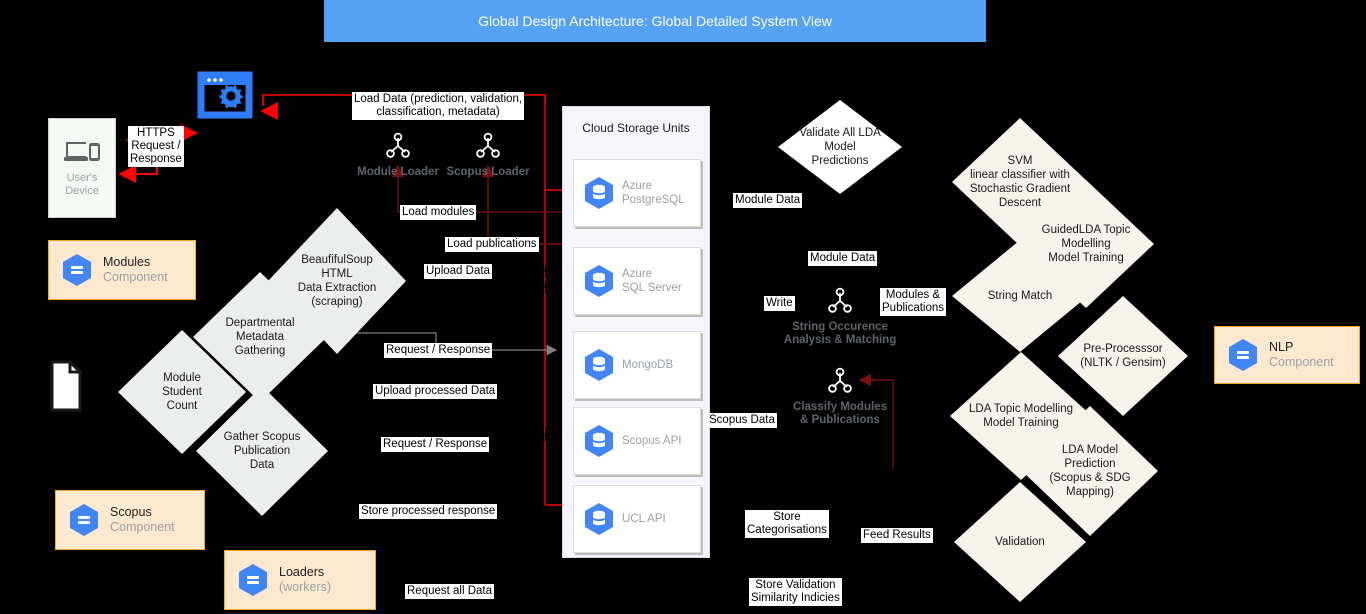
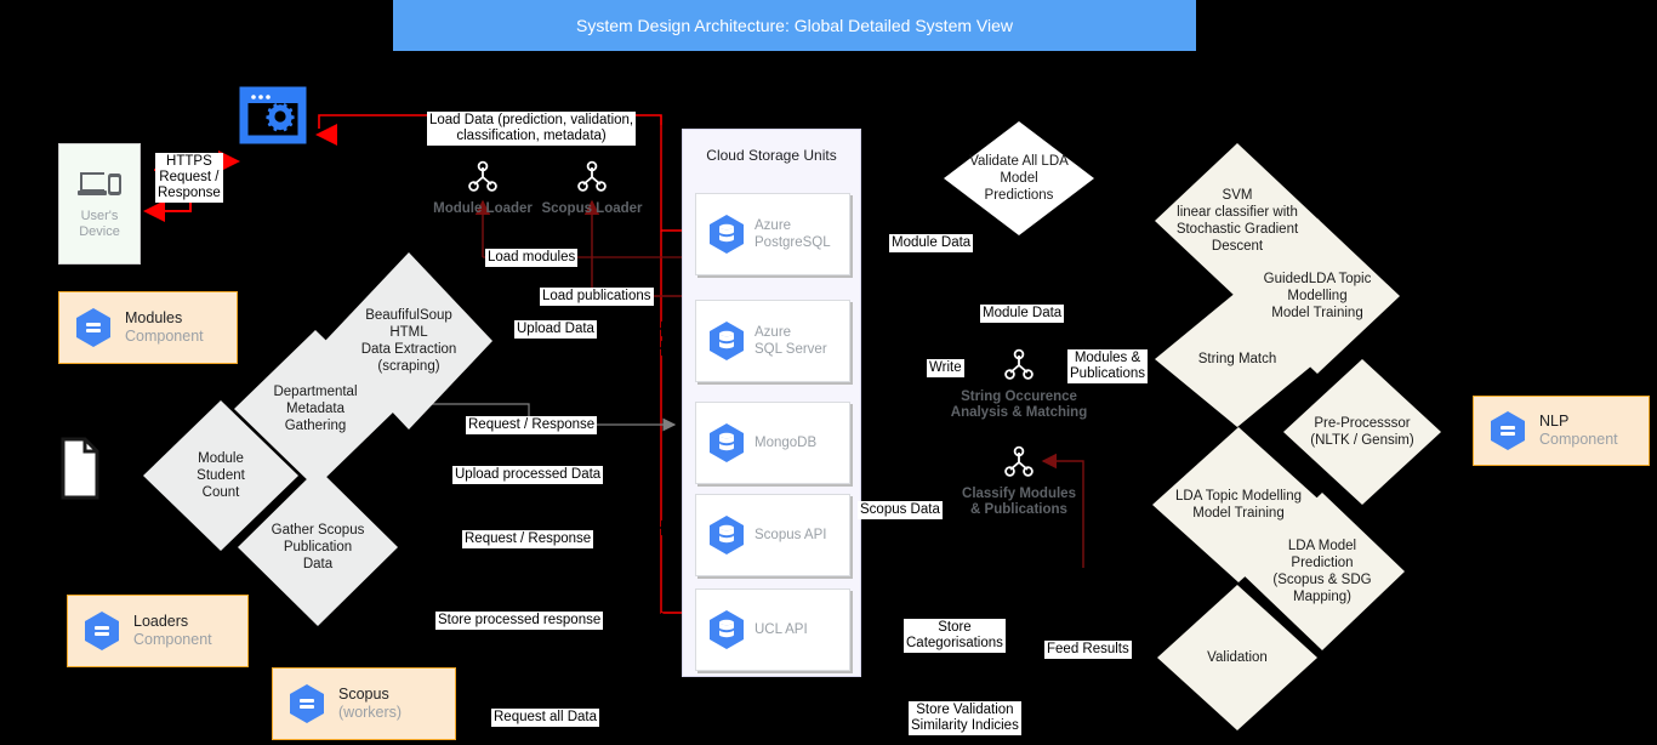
- Global Design Architecture: Global Detailed System View
+ System Design Architecture: Global Detailed System View
  User's
  Device
  Cloud Storage Units
  Azure
  PostgreSQL
  Azure
  SQL Server
  MongoDB
  Scopus API
  UCL API
  Modules
  Component
- Scopus
+ Loaders
  Component
- Loaders
+ Scopus
  (workers)
  NLP
  Component
  Module Loader
  Scopus Loader
  String Occurence
  Analysis & Matching
  Classify Modules
  & Publications
  BeaufifulSoup
  HTML
  Data Extraction
  (scraping)
  Departmental
  Metadata
  Gathering
  Module
  Student
  Count
  Gather Scopus
  Publication
  Data
  Validate All LDA
  Model
  Predictions
  SVM
  linear classifier with
  Stochastic Gradient
  Descent
  GuidedLDA Topic
  Modelling
  Model Training
  String Match
  Pre-Processsor
  (NLTK / Gensim)
  LDA Topic Modelling
  Model Training
  LDA Model
  Prediction
  (Scopus & SDG
  Mapping)
  Validation
  HTTPS
  Request /
  Response
  Load Data (prediction, validation,
  classification, metadata)
  Load modules
  Load publications
  Upload Data
  Request / Response
  Upload processed Data
  Request / Response
  Store processed response
  Request all Data
  Module Data
  Module Data
  Write
  Modules &
  Publications
  Scopus Data
  Store
  Categorisations
  Feed Results
  Store Validation
  Similarity Indicies
